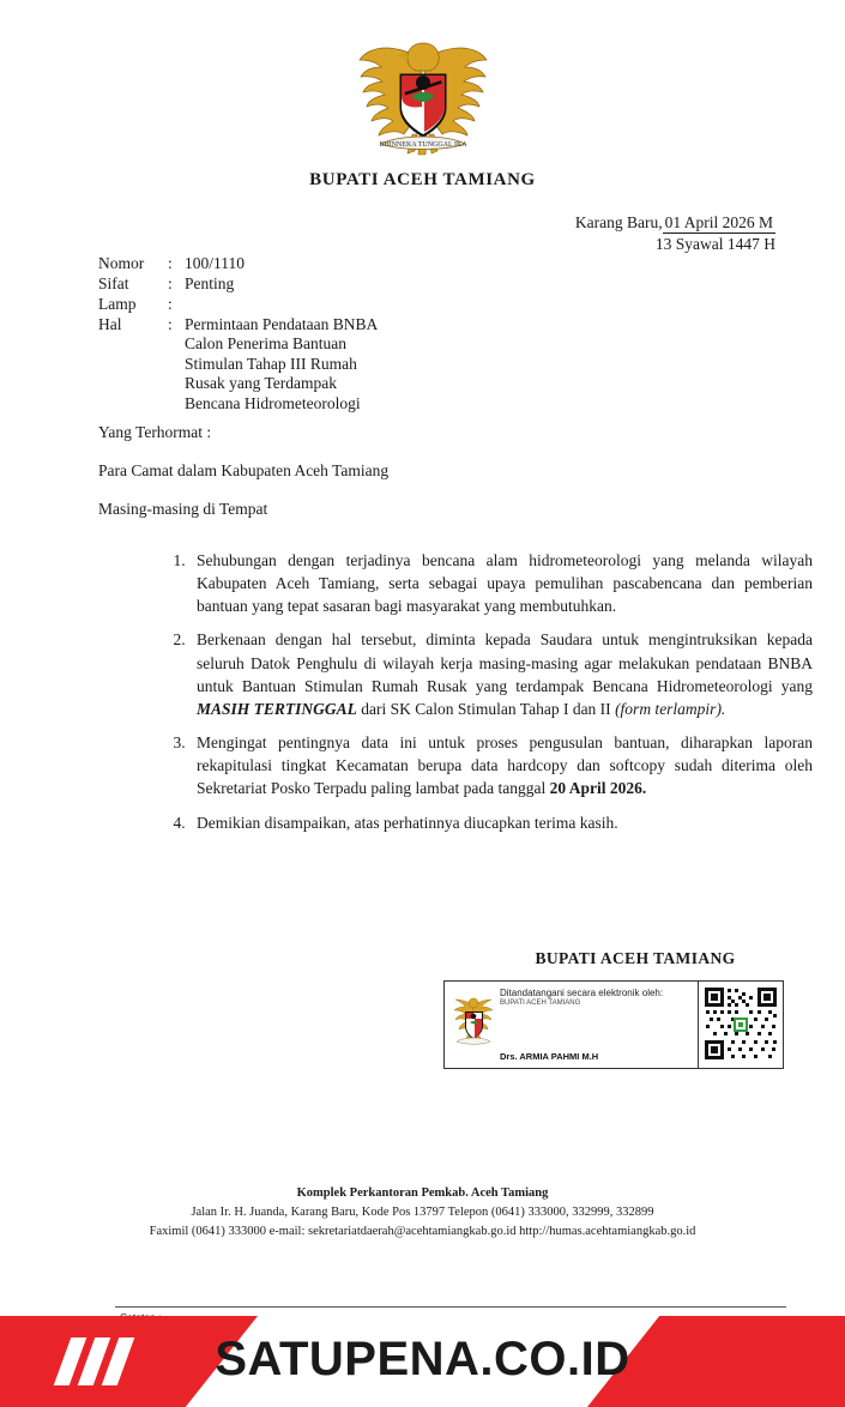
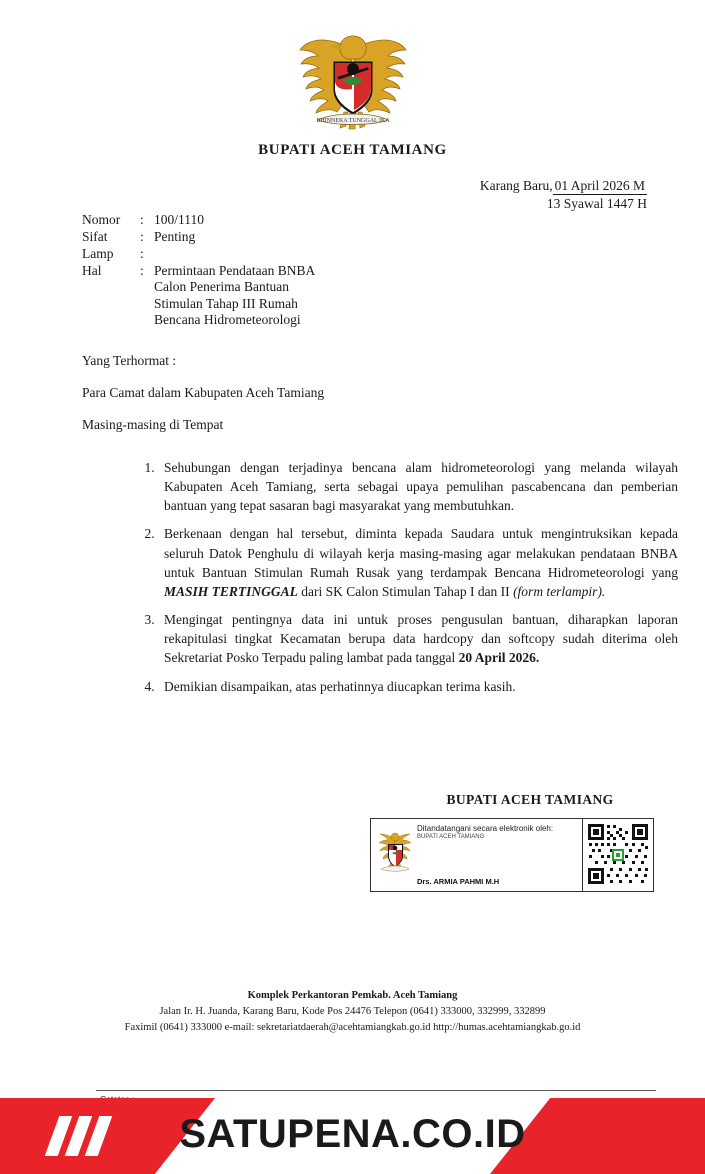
  BUPATI ACEH TAMIANG
  Karang Baru, 01 April 2026 M
  13 Syawal 1447 H
  Nomor
  :
  100/1110
  Sifat
  :
  Penting
  Lamp
  :
  Hal
  :
  Permintaan Pendataan BNBA
  Calon Penerima Bantuan
  Stimulan Tahap III Rumah
- Rusak yang Terdampak
  Bencana Hidrometeorologi
  Yang Terhormat :
  Para Camat dalam Kabupaten Aceh Tamiang
  Masing-masing di Tempat
  Sehubungan dengan terjadinya bencana alam hidrometeorologi yang melanda wilayah Kabupaten Aceh Tamiang, serta sebagai upaya pemulihan pascabencana dan pemberian bantuan yang tepat sasaran bagi masyarakat yang membutuhkan.
  Berkenaan dengan hal tersebut, diminta kepada Saudara untuk mengintruksikan kepada seluruh Datok Penghulu di wilayah kerja masing-masing agar melakukan pendataan BNBA untuk Bantuan Stimulan Rumah Rusak yang terdampak Bencana Hidrometeorologi yang MASIH TERTINGGAL dari SK Calon Stimulan Tahap I dan II (form terlampir).
  Mengingat pentingnya data ini untuk proses pengusulan bantuan, diharapkan laporan rekapitulasi tingkat Kecamatan berupa data hardcopy dan softcopy sudah diterima oleh Sekretariat Posko Terpadu paling lambat pada tanggal 20 April 2026.
  Demikian disampaikan, atas perhatinnya diucapkan terima kasih.
  BUPATI ACEH TAMIANG
  Ditandatangani secara elektronik oleh:
  Drs. ARMIA PAHMI M.H
  Komplek Perkantoran Pemkab. Aceh Tamiang
- Jalan Ir. H. Juanda, Karang Baru, Kode Pos 13797 Telepon (0641) 333000, 332999, 332899
+ Jalan Ir. H. Juanda, Karang Baru, Kode Pos 24476 Telepon (0641) 333000, 332999, 332899
  Faximil (0641) 333000 e-mail: sekretariatdaerah@acehtamiangkab.go.id http://humas.acehtamiangkab.go.id
  SATUPENA.CO.ID
